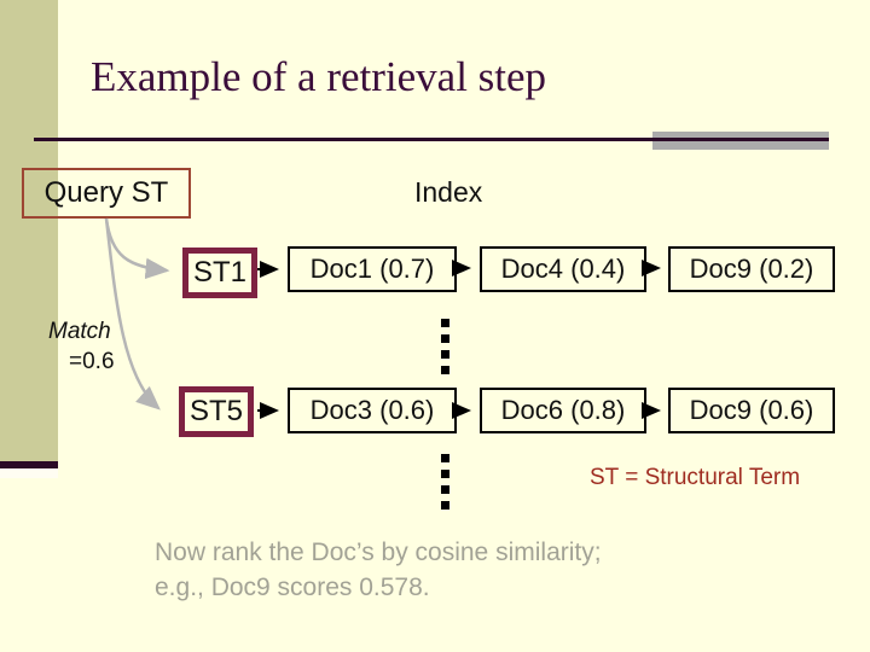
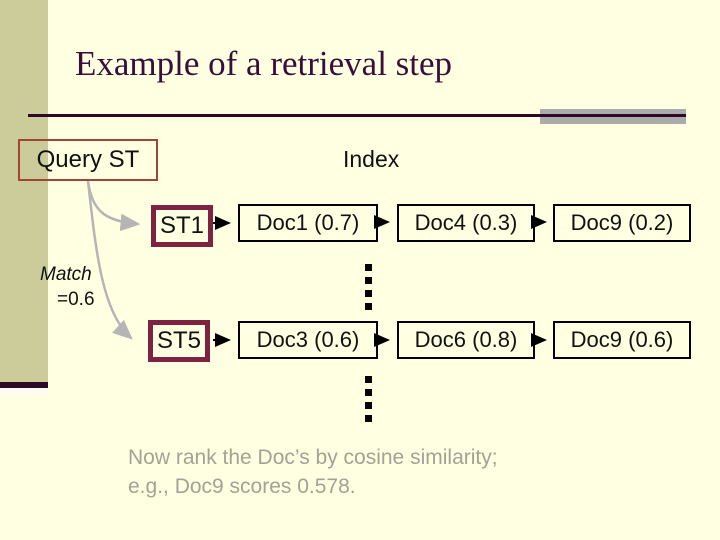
  Example of a retrieval step
  Query ST
  Index
  Match
  =0.6
  ST1
  Doc1 (0.7)
- Doc4 (0.4)
+ Doc4 (0.3)
  Doc9 (0.2)
  ST5
  Doc3 (0.6)
  Doc6 (0.8)
  Doc9 (0.6)
- ST = Structural Term
  Now rank the Doc’s by cosine similarity;
  e.g., Doc9 scores 0.578.
